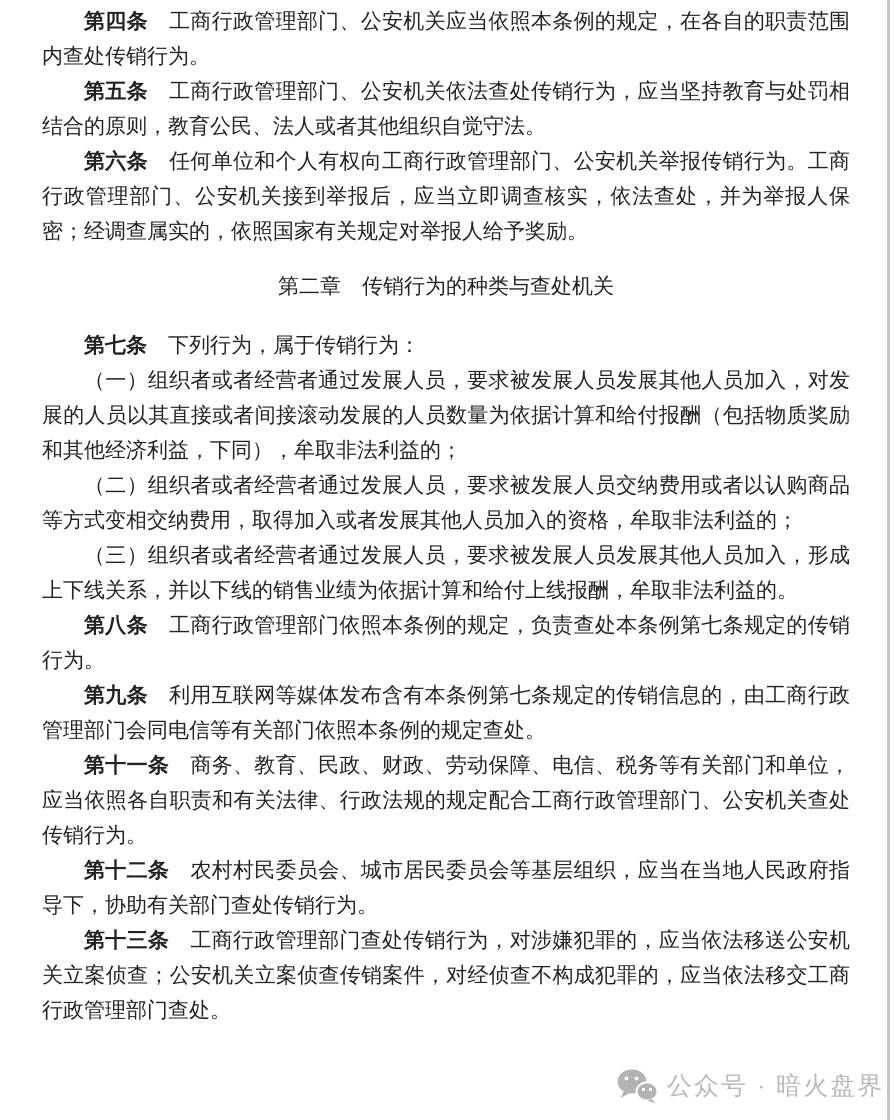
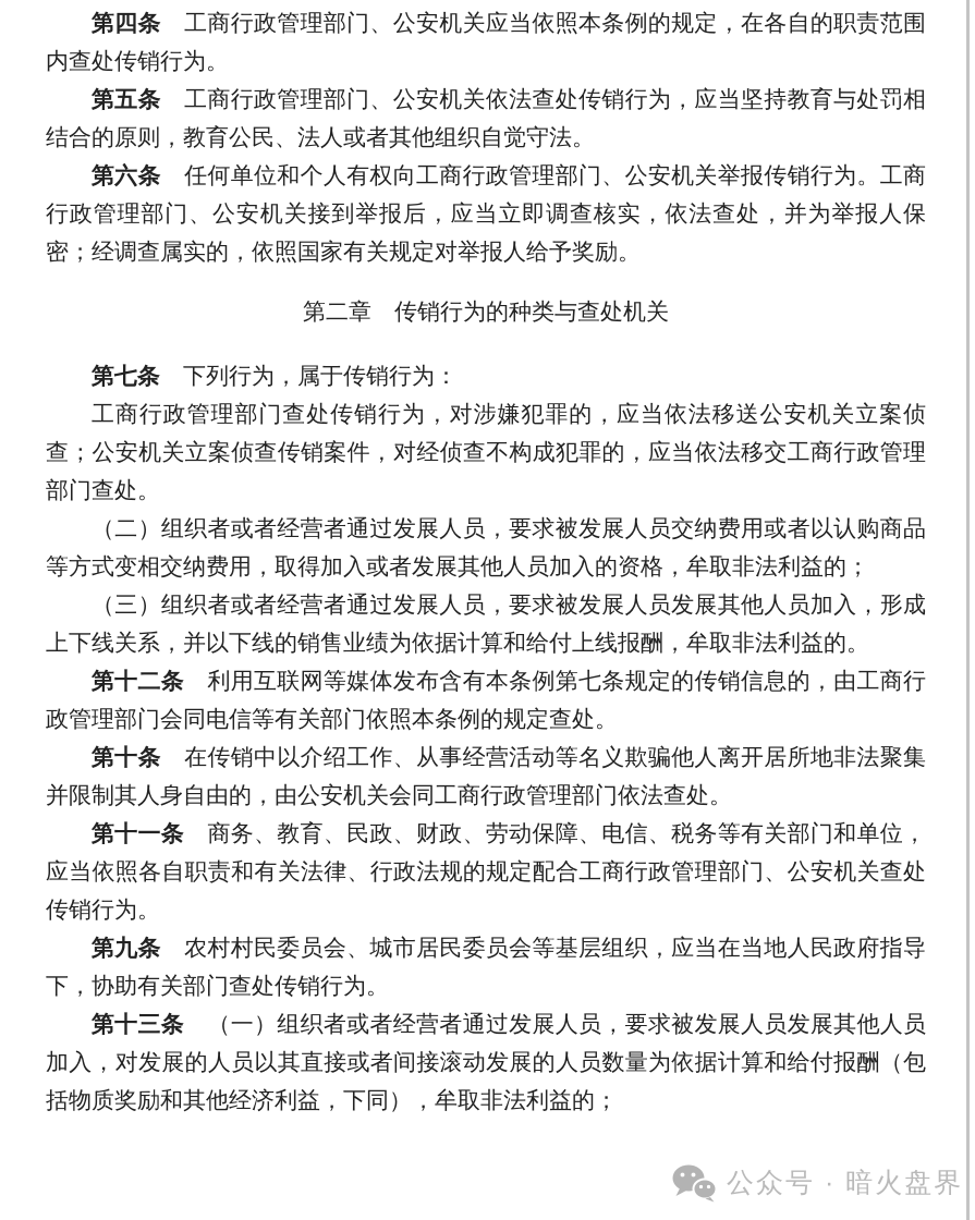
  第四条 工商行政管理部门、公安机关应当依照本条例的规定，在各自的职责范围内查处传销行为。
  第五条 工商行政管理部门、公安机关依法查处传销行为，应当坚持教育与处罚相结合的原则，教育公民、法人或者其他组织自觉守法。
  第六条 任何单位和个人有权向工商行政管理部门、公安机关举报传销行为。工商行政管理部门、公安机关接到举报后，应当立即调查核实，依法查处，并为举报人保密；经调查属实的，依照国家有关规定对举报人给予奖励。
  第二章 传销行为的种类与查处机关
  第七条 下列行为，属于传销行为：
- （一）组织者或者经营者通过发展人员，要求被发展人员发展其他人员加入，对发展的人员以其直接或者间接滚动发展的人员数量为依据计算和给付报酬（包括物质奖励和其他经济利益，下同），牟取非法利益的；
+ 工商行政管理部门查处传销行为，对涉嫌犯罪的，应当依法移送公安机关立案侦查；公安机关立案侦查传销案件，对经侦查不构成犯罪的，应当依法移交工商行政管理部门查处。
  （二）组织者或者经营者通过发展人员，要求被发展人员交纳费用或者以认购商品等方式变相交纳费用，取得加入或者发展其他人员加入的资格，牟取非法利益的；
  （三）组织者或者经营者通过发展人员，要求被发展人员发展其他人员加入，形成上下线关系，并以下线的销售业绩为依据计算和给付上线报酬，牟取非法利益的。
- 第八条 工商行政管理部门依照本条例的规定，负责查处本条例第七条规定的传销行为。
- 第九条 利用互联网等媒体发布含有本条例第七条规定的传销信息的，由工商行政管理部门会同电信等有关部门依照本条例的规定查处。
+ 第十二条 利用互联网等媒体发布含有本条例第七条规定的传销信息的，由工商行政管理部门会同电信等有关部门依照本条例的规定查处。
+ 第十条 在传销中以介绍工作、从事经营活动等名义欺骗他人离开居所地非法聚集并限制其人身自由的，由公安机关会同工商行政管理部门依法查处。
  第十一条 商务、教育、民政、财政、劳动保障、电信、税务等有关部门和单位，应当依照各自职责和有关法律、行政法规的规定配合工商行政管理部门、公安机关查处传销行为。
- 第十二条 农村村民委员会、城市居民委员会等基层组织，应当在当地人民政府指导下，协助有关部门查处传销行为。
+ 第九条 农村村民委员会、城市居民委员会等基层组织，应当在当地人民政府指导下，协助有关部门查处传销行为。
- 第十三条 工商行政管理部门查处传销行为，对涉嫌犯罪的，应当依法移送公安机关立案侦查；公安机关立案侦查传销案件，对经侦查不构成犯罪的，应当依法移交工商行政管理部门查处。
+ 第十三条 （一）组织者或者经营者通过发展人员，要求被发展人员发展其他人员加入，对发展的人员以其直接或者间接滚动发展的人员数量为依据计算和给付报酬（包括物质奖励和其他经济利益，下同），牟取非法利益的；
  公众号 · 暗火盘界
